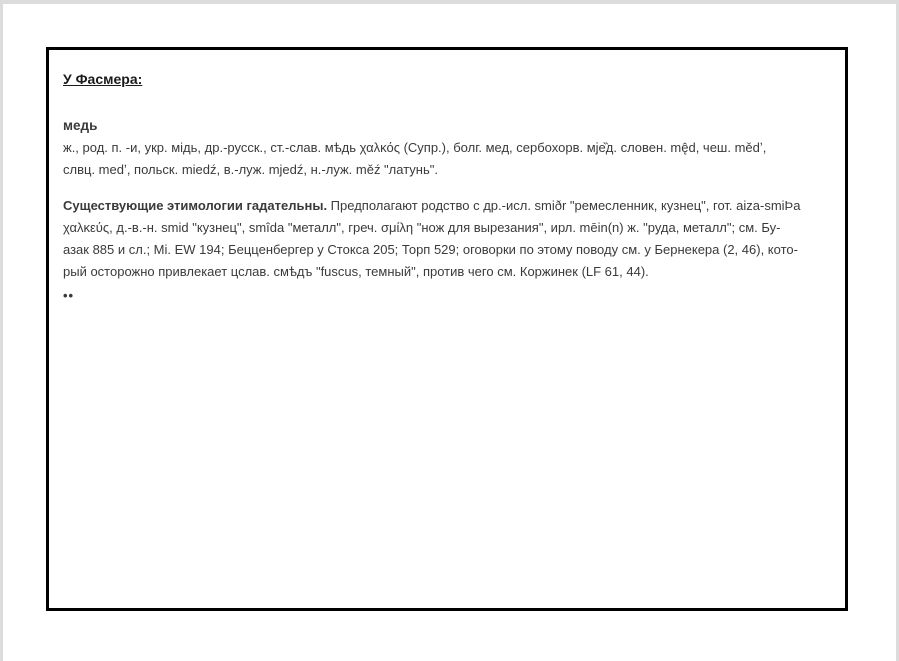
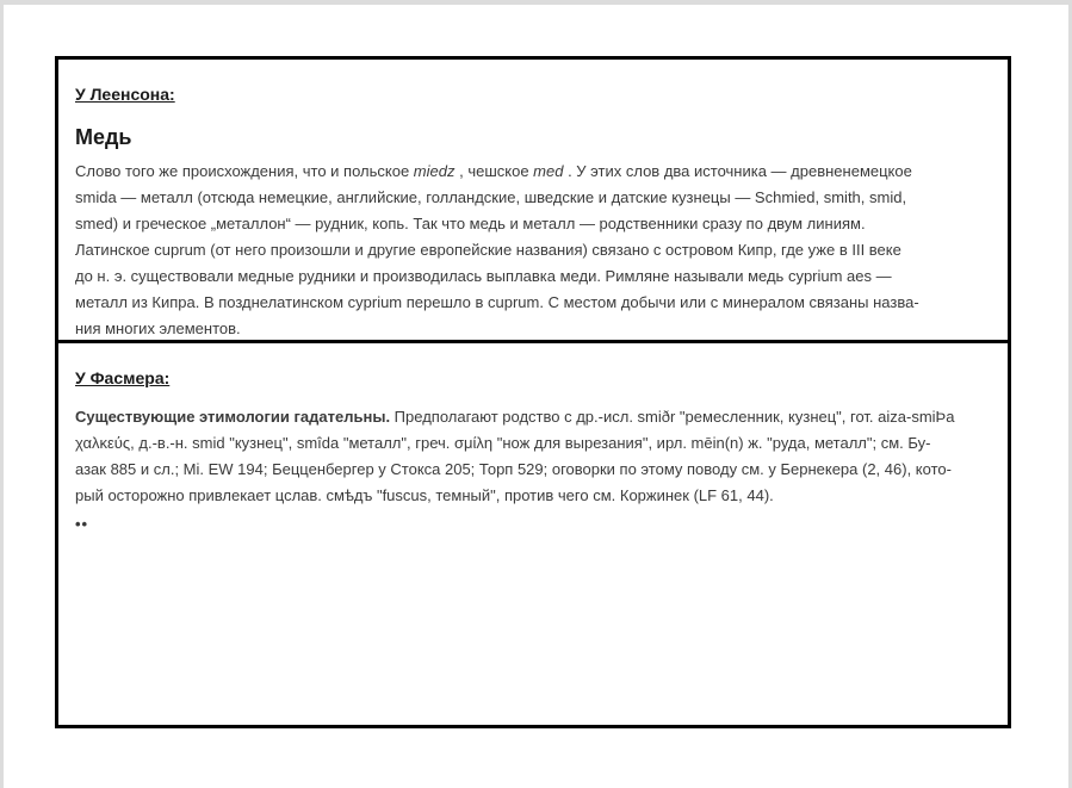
+ У Леенсона:
+ Медь
+ Слово того же происхождения, что и польское miedz , чешское med . У этих слов два источника — древненемецкое
+ smida — металл (отсюда немецкие, английские, голландские, шведские и датские кузнецы — Schmied, smith, smid,
+ smed) и греческое „металлон“ — рудник, копь. Так что медь и металл — родственники сразу по двум линиям.
+ Латинское cuprum (от него произошли и другие европейские названия) связано с островом Кипр, где уже в III веке
+ до н. э. существовали медные рудники и производилась выплавка меди. Римляне называли медь cyprium aes —
+ металл из Кипра. В позднелатинском cyprium перешло в cuprum. С местом добычи или с минералом связаны назва-
+ ния многих элементов.
  У Фасмера:
- медь
- ж., род. п. -и, укр. мідь, др.-русск., ст.-слав. мѣдь χαλκός (Супр.), болг. мед, сербохорв. мје̏д. словен. mę̂d, чеш. mědʼ,
- слвц. medʼ, польск. miedź, в.-луж. mjedź, н.-луж. měź "латунь".
  Существующие этимологии гадательны. Предполагают родство с др.-исл. smiðr "ремесленник, кузнец", гот. aiza-smiÞa
  χαλκεύς, д.-в.-н. smid "кузнец", smîda "металл", греч. σμίλη "нож для вырезания", ирл. mēin(n) ж. "руда, металл"; см. Бу-
  азак 885 и сл.; Mi. EW 194; Бецценбергер у Стокса 205; Торп 529; оговорки по этому поводу см. у Бернекера (2, 46), кото-
  рый осторожно привлекает цслав. смѣдъ "fuscus, темный", против чего см. Коржинек (LF 61, 44).
  ••
